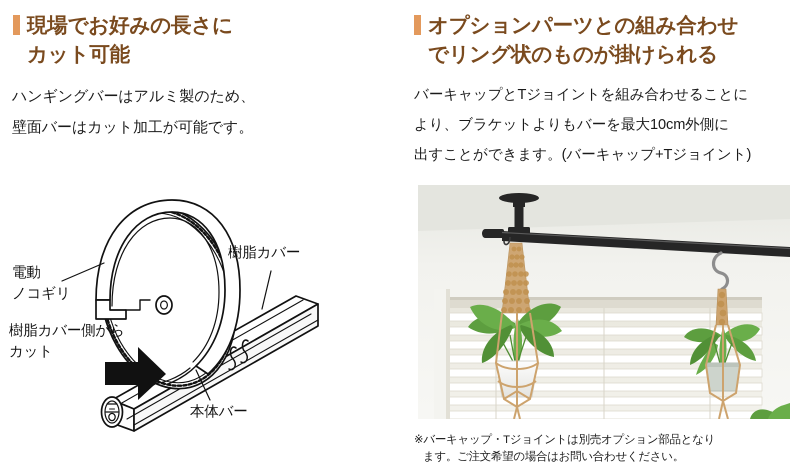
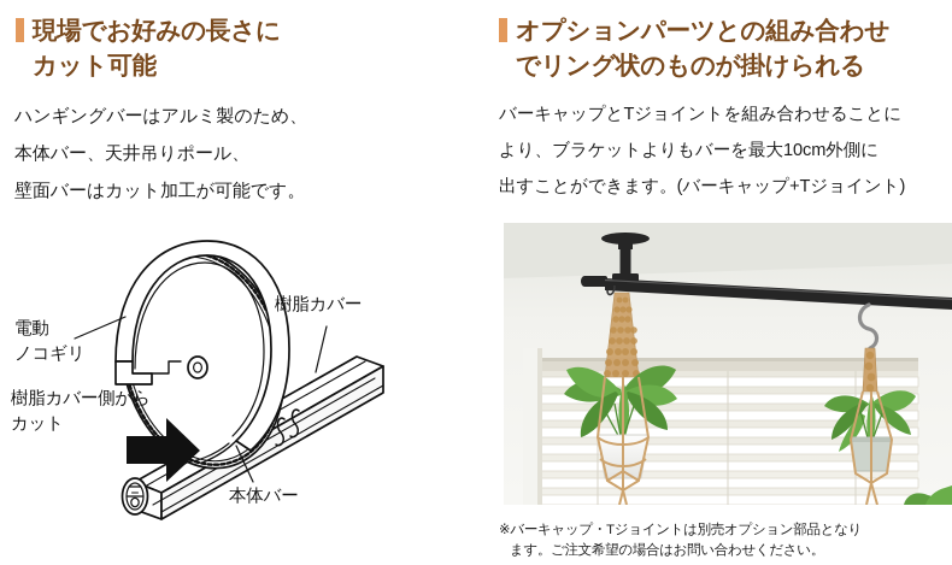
  現場でお好みの長さに
  カット可能
  ハンギングバーはアルミ製のため、
+ 本体バー、天井吊りポール、
  壁面バーはカット加工が可能です。
  電動
  ノコギリ
  樹脂カバー側から
  カット
  樹脂カバー
  本体バー
  オプションパーツとの組み合わせ
  でリング状のものが掛けられる
  バーキャップとTジョイントを組み合わせることに
  より、ブラケットよりもバーを最大10cm外側に
  出すことができます。(バーキャップ+Tジョイント)
  ※バーキャップ・Tジョイントは別売オプション部品となり
  ます。ご注文希望の場合はお問い合わせください。
